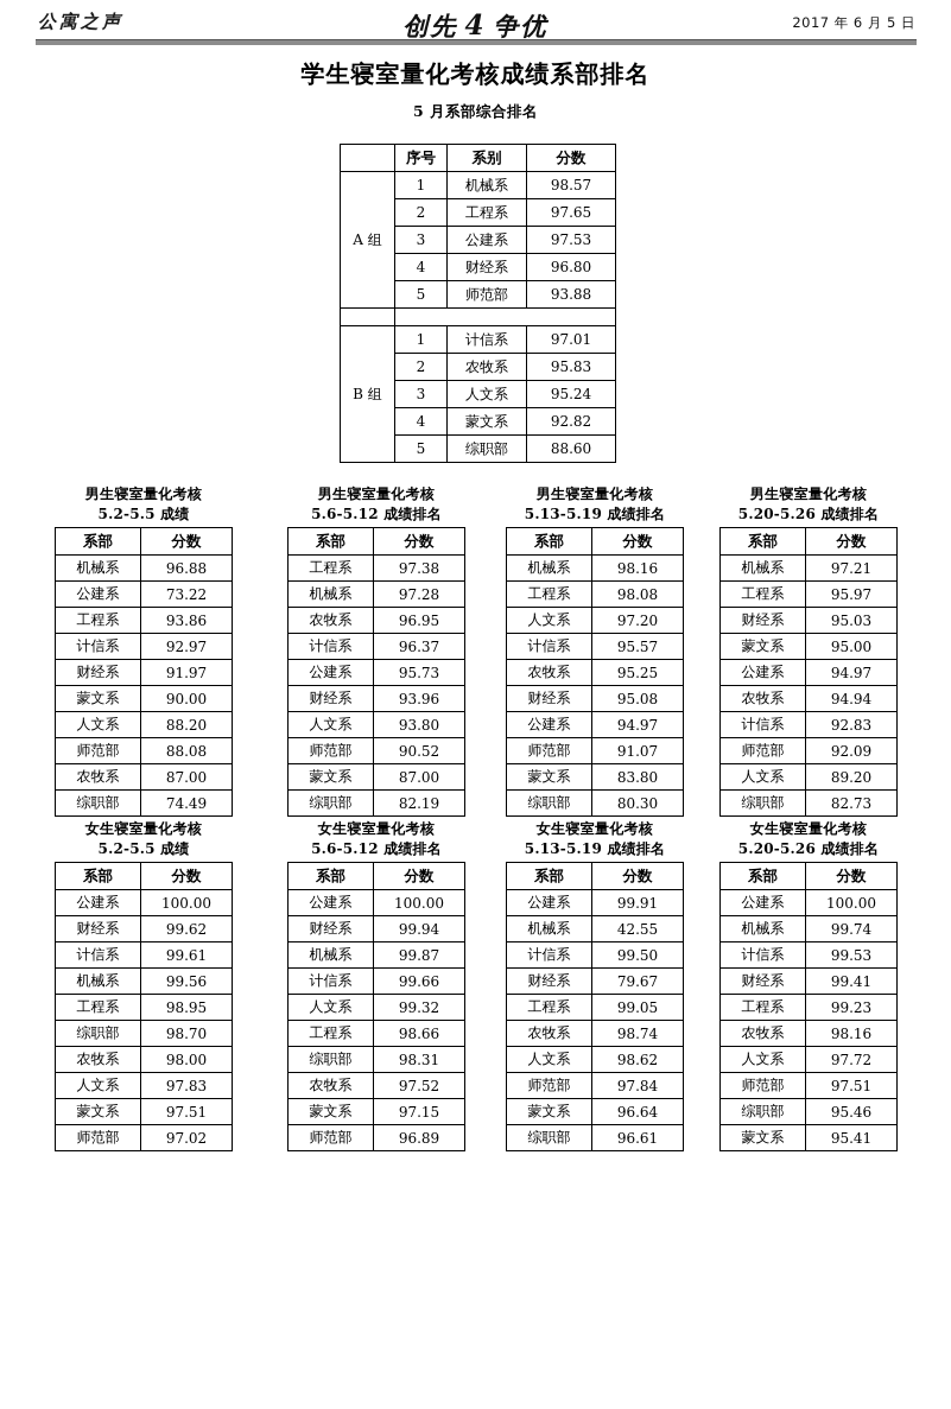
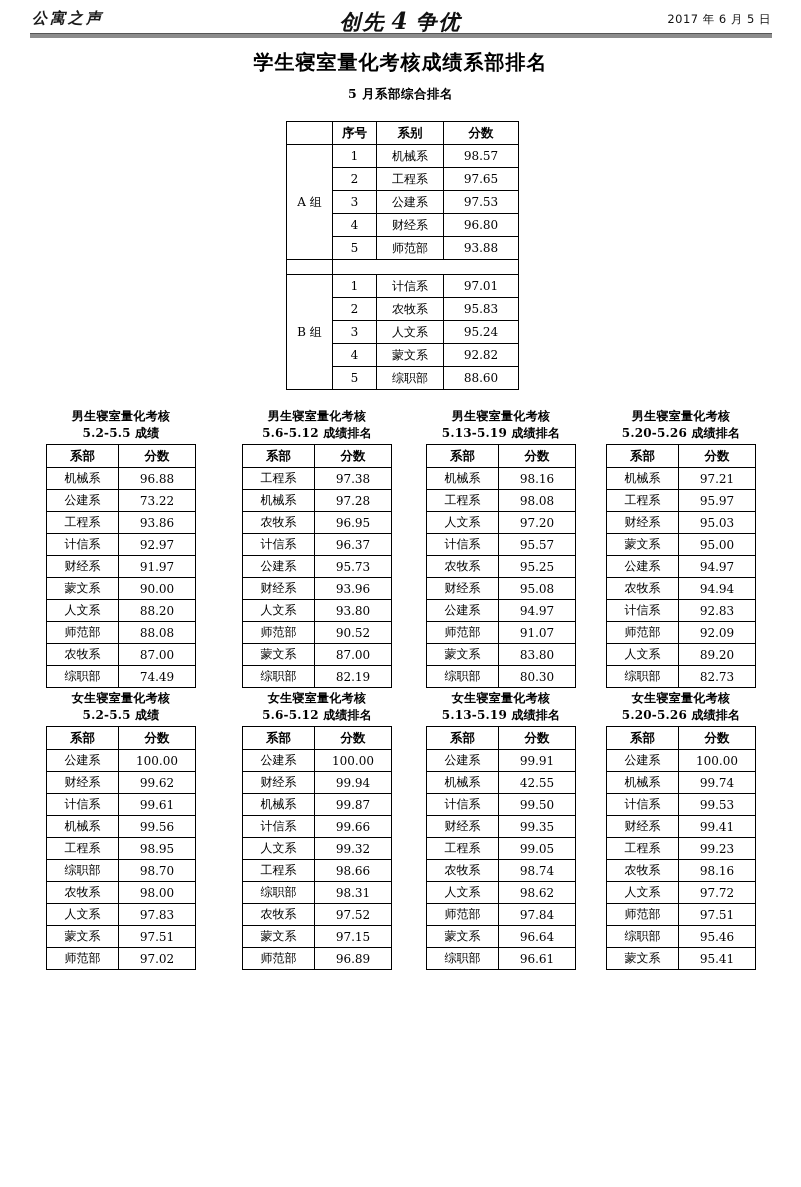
  公寓之声
  创先 4 争优
  2017 年 6 月 5 日
  学生寝室量化考核成绩系部排名
  5 月系部综合排名
  	序号	系别	分数
  A 组	1	机械系	98.57
  2	工程系	97.65
  3	公建系	97.53
  4	财经系	96.80
  5	师范部	93.88
  B 组	1	计信系	97.01
  2	农牧系	95.83
  3	人文系	95.24
  4	蒙文系	92.82
  5	综职部	88.60
  男生寝室量化考核
  5.2-5.5 成绩
  系部	分数
  机械系	96.88
  公建系	73.22
  工程系	93.86
  计信系	92.97
  财经系	91.97
  蒙文系	90.00
  人文系	88.20
  师范部	88.08
  农牧系	87.00
  综职部	74.49
  男生寝室量化考核
  5.6-5.12 成绩排名
  系部	分数
  工程系	97.38
  机械系	97.28
  农牧系	96.95
  计信系	96.37
  公建系	95.73
  财经系	93.96
  人文系	93.80
  师范部	90.52
  蒙文系	87.00
  综职部	82.19
  男生寝室量化考核
  5.13-5.19 成绩排名
  系部	分数
  机械系	98.16
  工程系	98.08
  人文系	97.20
  计信系	95.57
  农牧系	95.25
  财经系	95.08
  公建系	94.97
  师范部	91.07
  蒙文系	83.80
  综职部	80.30
  男生寝室量化考核
  5.20-5.26 成绩排名
  系部	分数
  机械系	97.21
  工程系	95.97
  财经系	95.03
  蒙文系	95.00
  公建系	94.97
  农牧系	94.94
  计信系	92.83
  师范部	92.09
  人文系	89.20
  综职部	82.73
  女生寝室量化考核
  5.2-5.5 成绩
  系部	分数
  公建系	100.00
  财经系	99.62
  计信系	99.61
  机械系	99.56
  工程系	98.95
  综职部	98.70
  农牧系	98.00
  人文系	97.83
  蒙文系	97.51
  师范部	97.02
  女生寝室量化考核
  5.6-5.12 成绩排名
  系部	分数
  公建系	100.00
  财经系	99.94
  机械系	99.87
  计信系	99.66
  人文系	99.32
  工程系	98.66
  综职部	98.31
  农牧系	97.52
  蒙文系	97.15
  师范部	96.89
  女生寝室量化考核
  5.13-5.19 成绩排名
  系部	分数
  公建系	99.91
  机械系	42.55
  计信系	99.50
- 财经系	79.67
+ 财经系	99.35
  工程系	99.05
  农牧系	98.74
  人文系	98.62
  师范部	97.84
  蒙文系	96.64
  综职部	96.61
  女生寝室量化考核
  5.20-5.26 成绩排名
  系部	分数
  公建系	100.00
  机械系	99.74
  计信系	99.53
  财经系	99.41
  工程系	99.23
  农牧系	98.16
  人文系	97.72
  师范部	97.51
  综职部	95.46
  蒙文系	95.41
